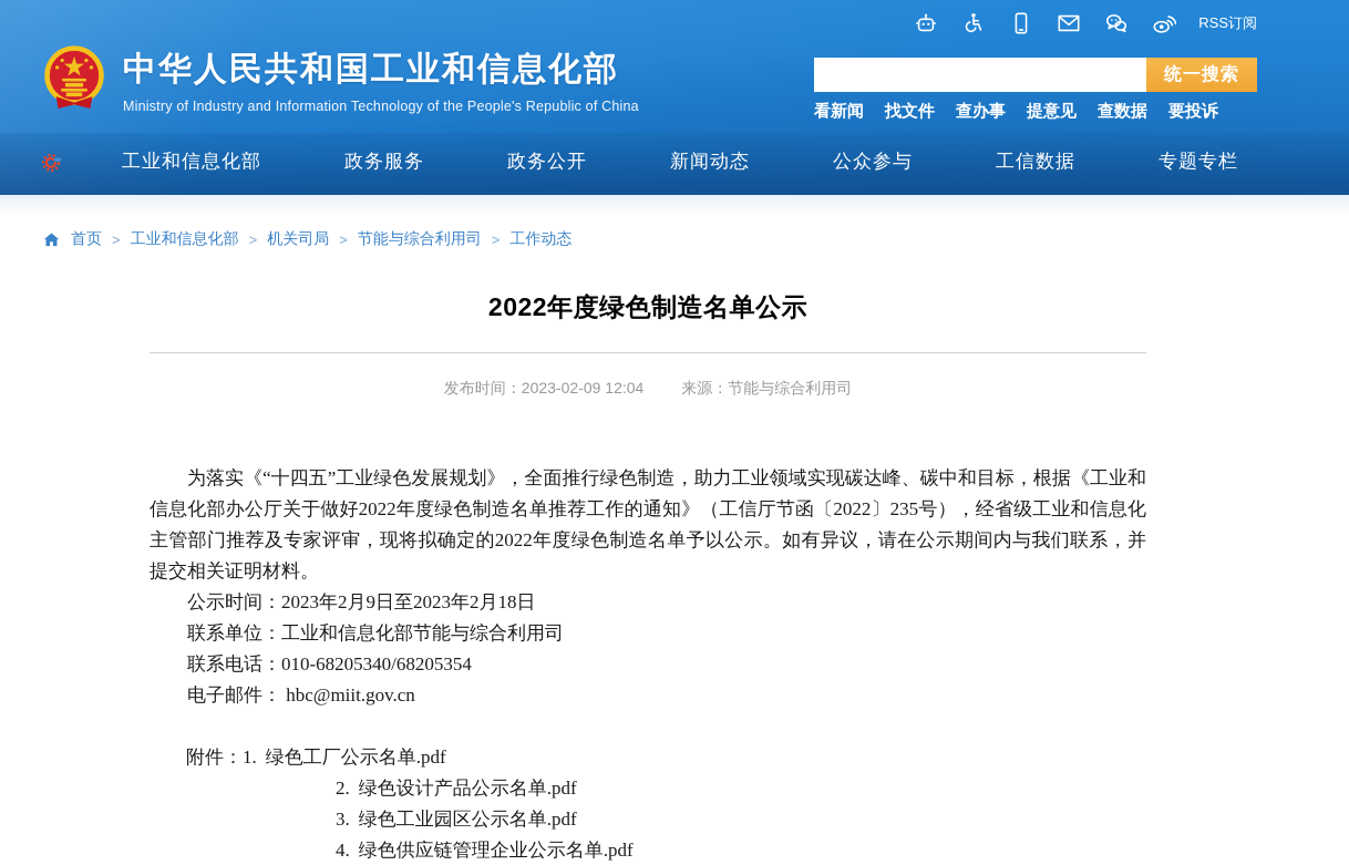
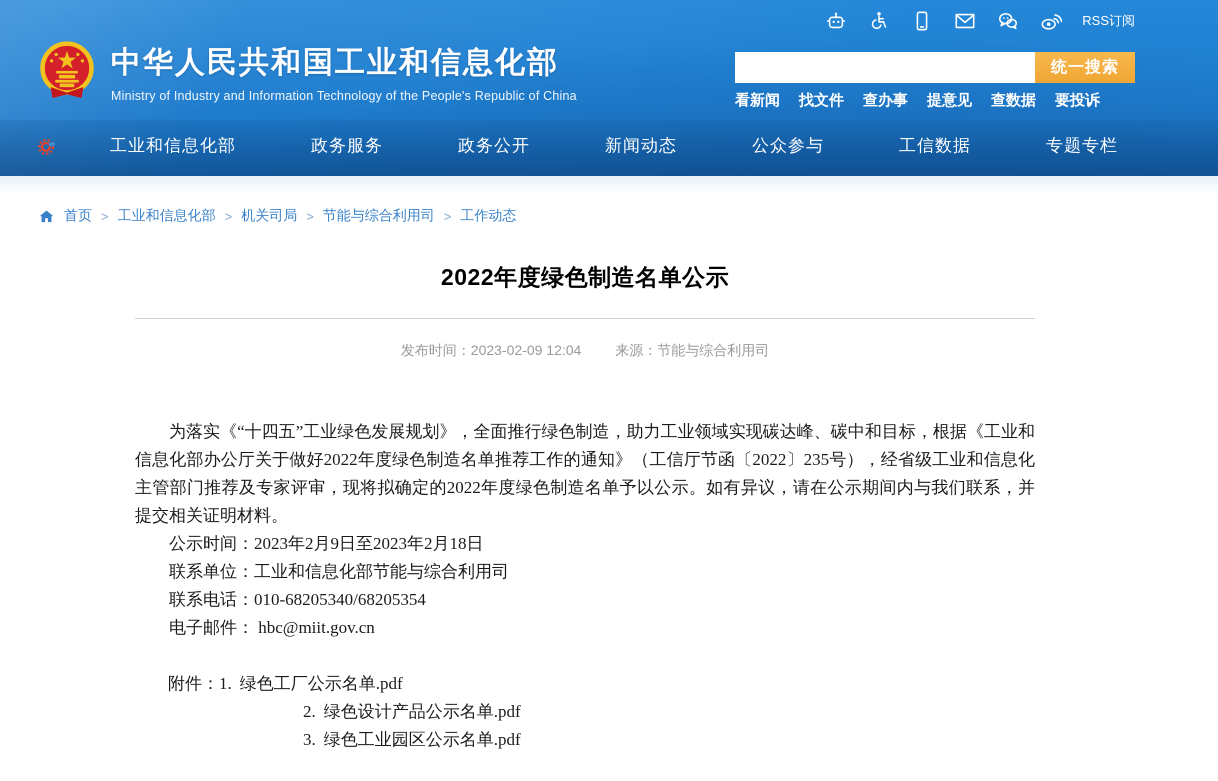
  RSS订阅
  中华人民共和国工业和信息化部
  Ministry of Industry and Information Technology of the People's Republic of China
  统一搜索
  看新闻
  找文件
  查办事
  提意见
  查数据
  要投诉
  工业和信息化部
  政务服务
  政务公开
  新闻动态
  公众参与
  工信数据
  专题专栏
  首页
  >
  工业和信息化部
  >
  机关司局
  >
  节能与综合利用司
  >
  工作动态
  2022年度绿色制造名单公示
  发布时间：2023-02-09 12:04 来源：节能与综合利用司
  为落实《“十四五”工业绿色发展规划》，全面推行绿色制造，助力工业领域实现碳达峰、碳中和目标，根据《工业和信息化部办公厅关于做好2022年度绿色制造名单推荐工作的通知》（工信厅节函〔2022〕235号），经省级工业和信息化主管部门推荐及专家评审，现将拟确定的2022年度绿色制造名单予以公示。如有异议，请在公示期间内与我们联系，并提交相关证明材料。
  公示时间：2023年2月9日至2023年2月18日
  联系单位：工业和信息化部节能与综合利用司
  联系电话：010-68205340/68205354
  电子邮件： hbc@miit.gov.cn
  附件：1. 绿色工厂公示名单.pdf
  2. 绿色设计产品公示名单.pdf
  3. 绿色工业园区公示名单.pdf
- 4. 绿色供应链管理企业公示名单.pdf
